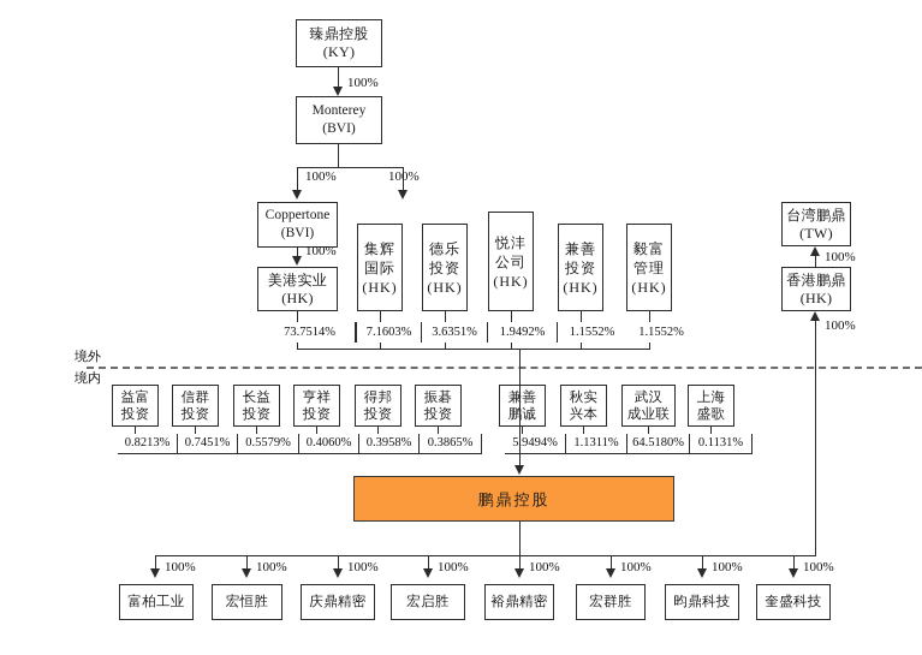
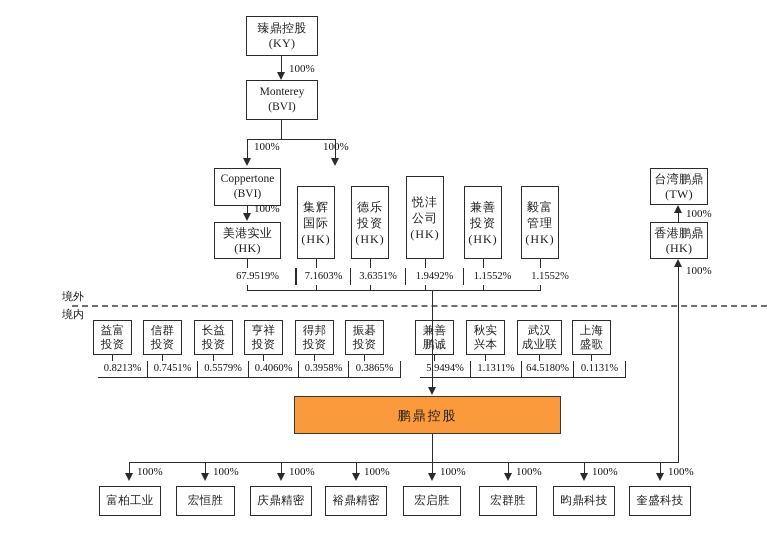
  臻鼎控股
  (KY)
  100%
  Monterey
  (BVI)
  100%
  100%
  Coppertone
  (BVI)
  100%
  美港实业
  (HK)
  集辉
  国际
  (HK)
  德乐
  投资
  (HK)
  悦沣
  公司
  (HK)
  兼善
  投资
  (HK)
  毅富
  管理
  (HK)
- 73.7514%
+ 67.9519%
  7.1603%
  3.6351%
  1.9492%
  1.1552%
  1.1552%
  台湾鹏鼎
  (TW)
  100%
  香港鹏鼎
  (HK)
  100%
  境外
  境内
  益富
  投资
  信群
  投资
  长益
  投资
  亨祥
  投资
  得邦
  投资
  振碁
  投资
  兼善
  鹏诚
  秋实
  兴本
  武汉
  成业联
  上海
  盛歌
  0.8213%
  0.7451%
  0.5579%
  0.4060%
  0.3958%
  0.3865%
  59494%
  1.1311%
  64.5180%
  0.1131%
  鹏鼎控股
  100%
  富柏工业
  100%
  宏恒胜
  100%
  庆鼎精密
  100%
- 宏启胜
+ 裕鼎精密
  100%
- 裕鼎精密
+ 宏启胜
  100%
  宏群胜
  100%
  昀鼎科技
  100%
  奎盛科技
